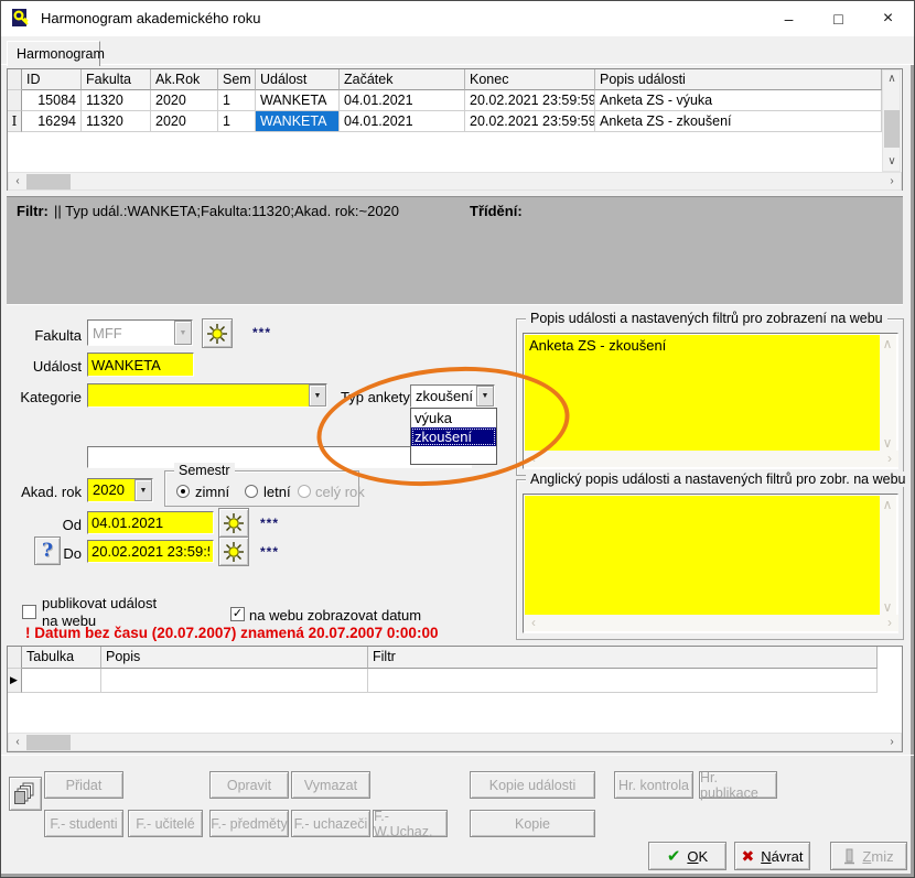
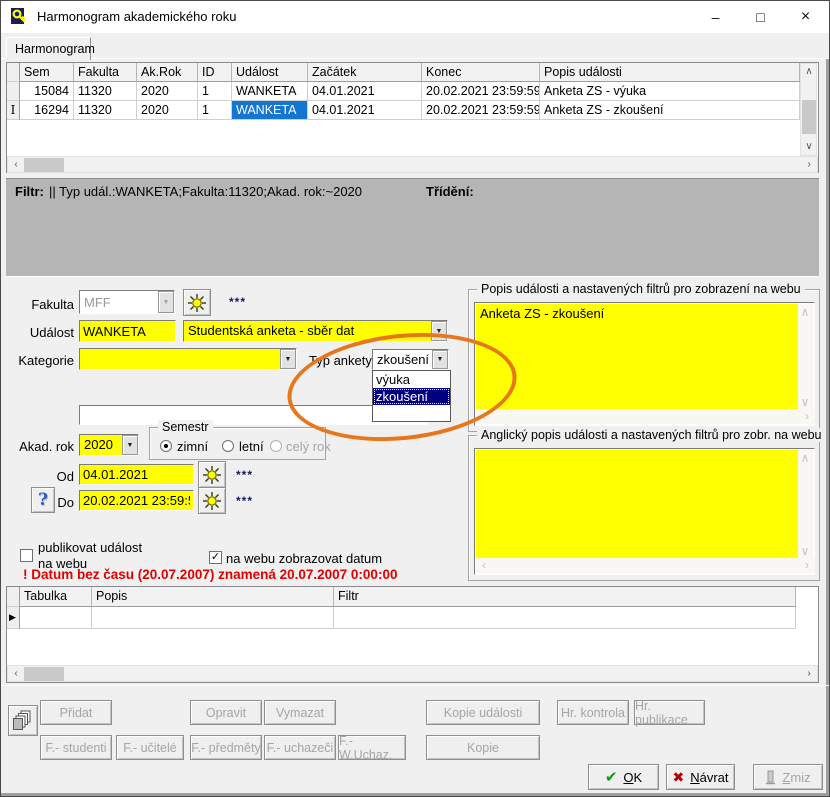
  Harmonogram akademického roku
  –
  □
  ×
  Harmonogram
- ID
+ Sem
  Fakulta
  Ak.Rok
- Sem
+ ID
  Událost
  Začátek
  Konec
  Popis události
  15084
  11320
  2020
  1
  WANKETA
  04.01.2021
  20.02.2021 23:59:59
  Anketa ZS - výuka
  I
  16294
  11320
  2020
  1
  WANKETA
  04.01.2021
  20.02.2021 23:59:59
  Anketa ZS - zkoušení
  ∧
  ∨
  ‹
  ›
  Filtr:
  || Typ udál.:WANKETA;Fakulta:11320;Akad. rok:~2020
  Třídění:
  Fakulta
  MFF
  ***
  Událost
  WANKETA
+ Studentská anketa - sběr dat
  Kategorie
  Typ ankety
  zkoušení
  výuka
  zkoušení
  Akad. rok
  2020
  Semestr
  zimní
  letní
  celý rok
  Od
  04.01.2021
  ***
  ?
  Do
  20.02.2021 23:59:
  ***
  publikovat událost na webu
  ✓
  na webu zobrazovat datum
  ! Datum bez času (20.07.2007) znamená 20.07.2007 0:00:00
  Popis události a nastavených filtrů pro zobrazení na webu
  Anketa ZS - zkoušení
  ∧
  ∨
  ‹
  ›
  Anglický popis události a nastavených filtrů pro zobr. na webu
  ∧
  ∨
  ‹
  ›
  Tabulka
  Popis
  Filtr
  ▶
  ‹
  ›
  Přidat
  Opravit
  Vymazat
  Kopie události
  Hr. kontrola
  Hr. publikace
  F.- studenti
  F.- učitelé
  F.- předměty
  F.- uchazeči
  F.- W.Uchaz.
  Kopie
  ✔
  OK
  ✖
  Návrat
  Zmiz
